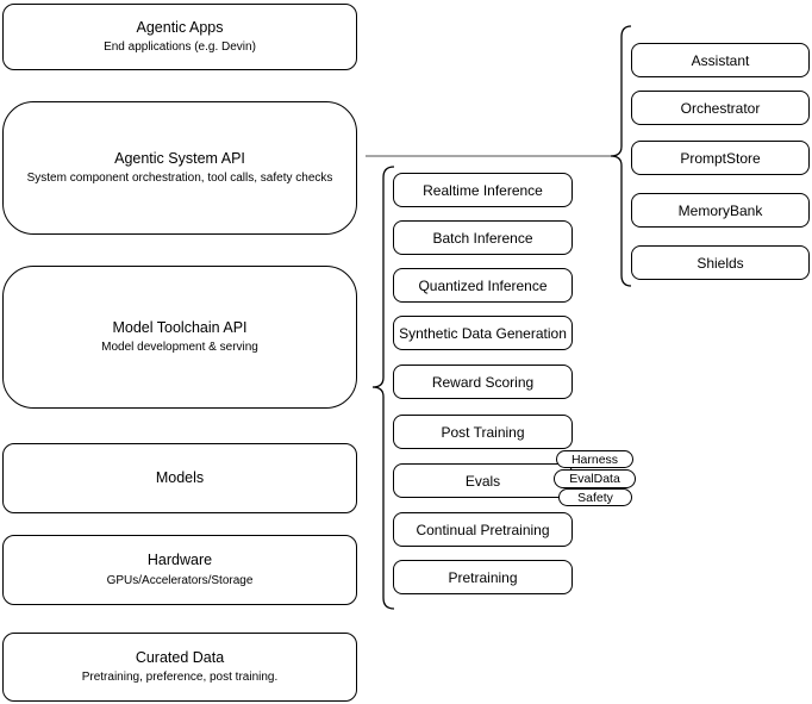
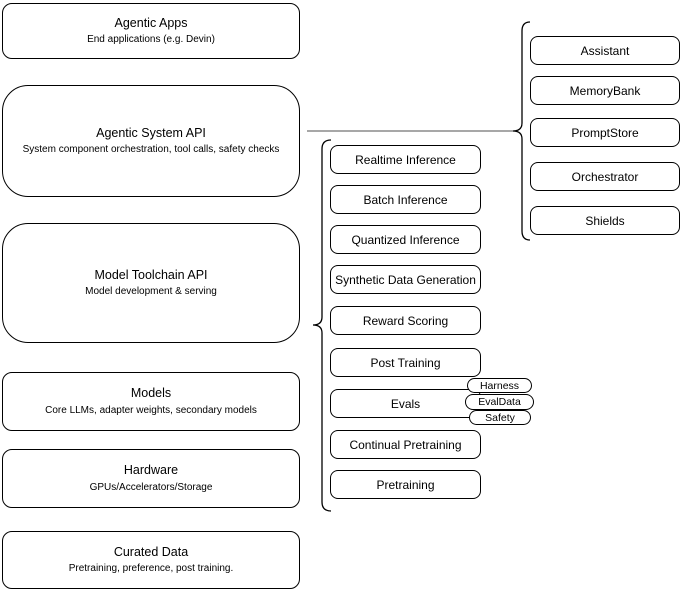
  Agentic Apps
  End applications (e.g. Devin)
  Agentic System API
  System component orchestration, tool calls, safety checks
  Model Toolchain API
  Model development & serving
  Models
+ Core LLMs, adapter weights, secondary models
  Hardware
  GPUs/Accelerators/Storage
  Curated Data
  Pretraining, preference, post training.
  Realtime Inference
  Batch Inference
  Quantized Inference
  Synthetic Data Generation
  Reward Scoring
  Post Training
  Evals
  Continual Pretraining
  Pretraining
  Harness
  EvalData
  Safety
  Assistant
- Orchestrator
+ MemoryBank
  PromptStore
- MemoryBank
+ Orchestrator
  Shields
